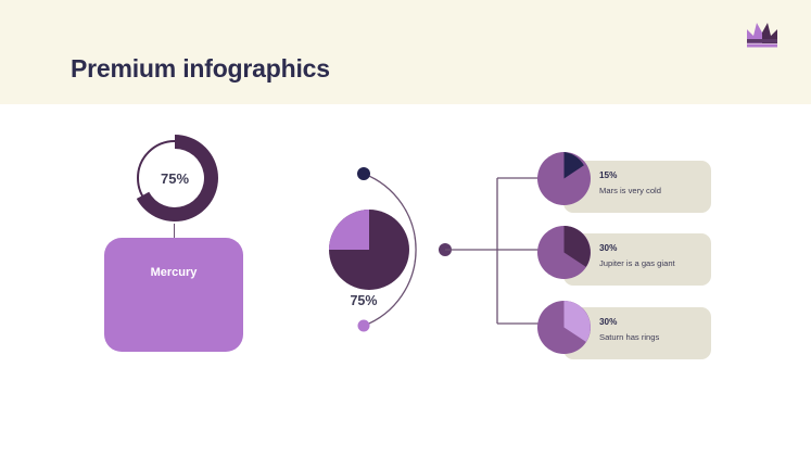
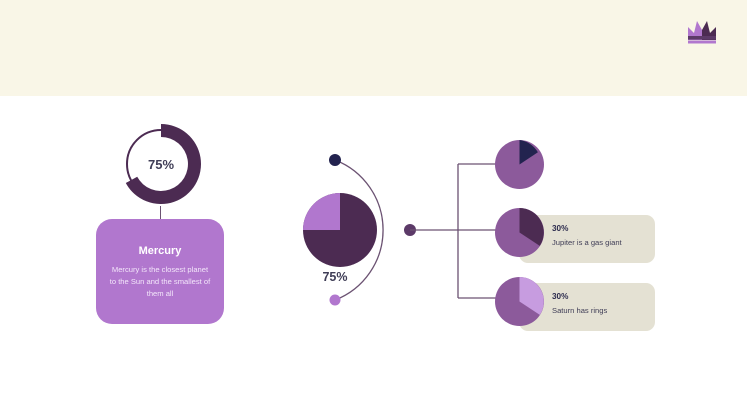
- Premium infographics
  75%
  Mercury
+ Mercury is the closest planet to the Sun and the smallest of them all
  75%
- 15%
- Mars is very cold
  30%
  Jupiter is a gas giant
  30%
  Saturn has rings
